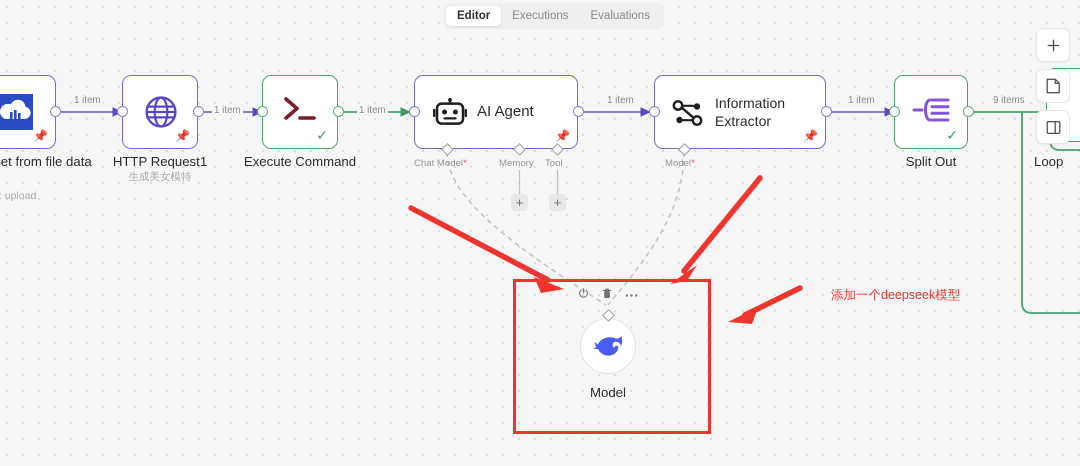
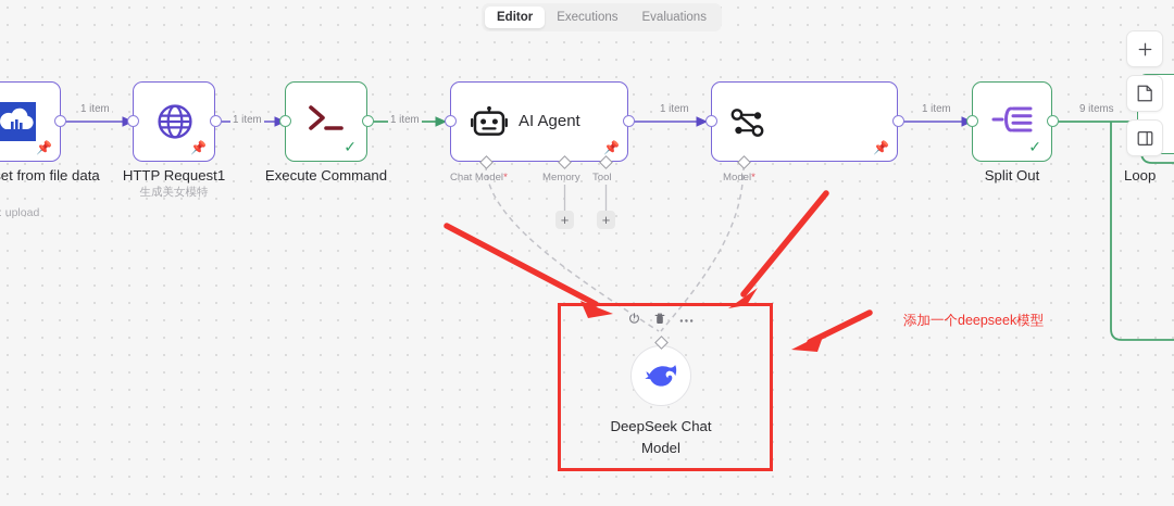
  Editor
  Executions
  Evaluations
  📌
  et from file data
  📌
  HTTP Request1
  生成美女模特
  ✓
  Execute Command
  AI Agent
  📌
  Chat Model*
  Memory
  Tool
  +
  +
- Information Extractor
  📌
  Model*
  ✓
  Split Out
  Loop
  1 item
  1 item
  1 item
  1 item
  1 item
  9 items
+ DeepSeek Chat
  Model
  添加一个deepseek模型
